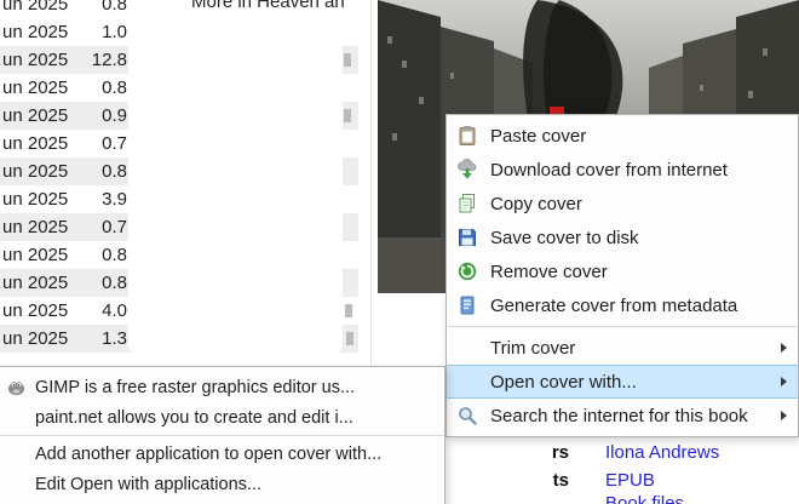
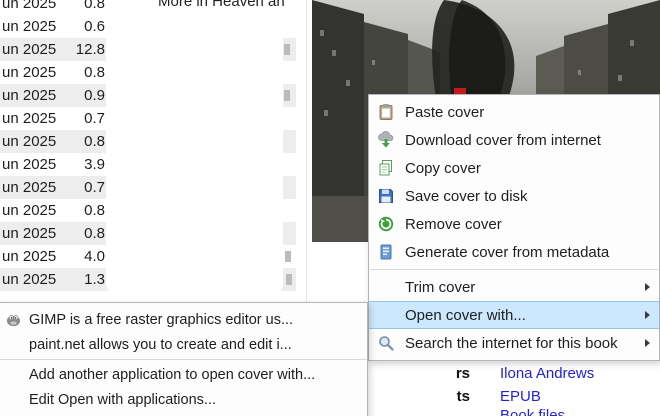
  un 2025
  0.8
  un 2025
- 1.0
+ 0.6
  un 2025
  12.8
  un 2025
  0.8
  un 2025
  0.9
  un 2025
  0.7
  un 2025
  0.8
  un 2025
  3.9
  un 2025
  0.7
  un 2025
  0.8
  un 2025
  0.8
  un 2025
  4.0
  un 2025
  1.3
  More in Heaven an
  Paste cover
  Download cover from internet
  Copy cover
  Save cover to disk
  Remove cover
  Generate cover from metadata
  Trim cover
  Open cover with...
  Search the internet for this book
  GIMP is a free raster graphics editor us...
  paint.net allows you to create and edit i...
  Add another application to open cover with...
  Edit Open with applications...
  rs
  Ilona Andrews
  ts
  EPUB
